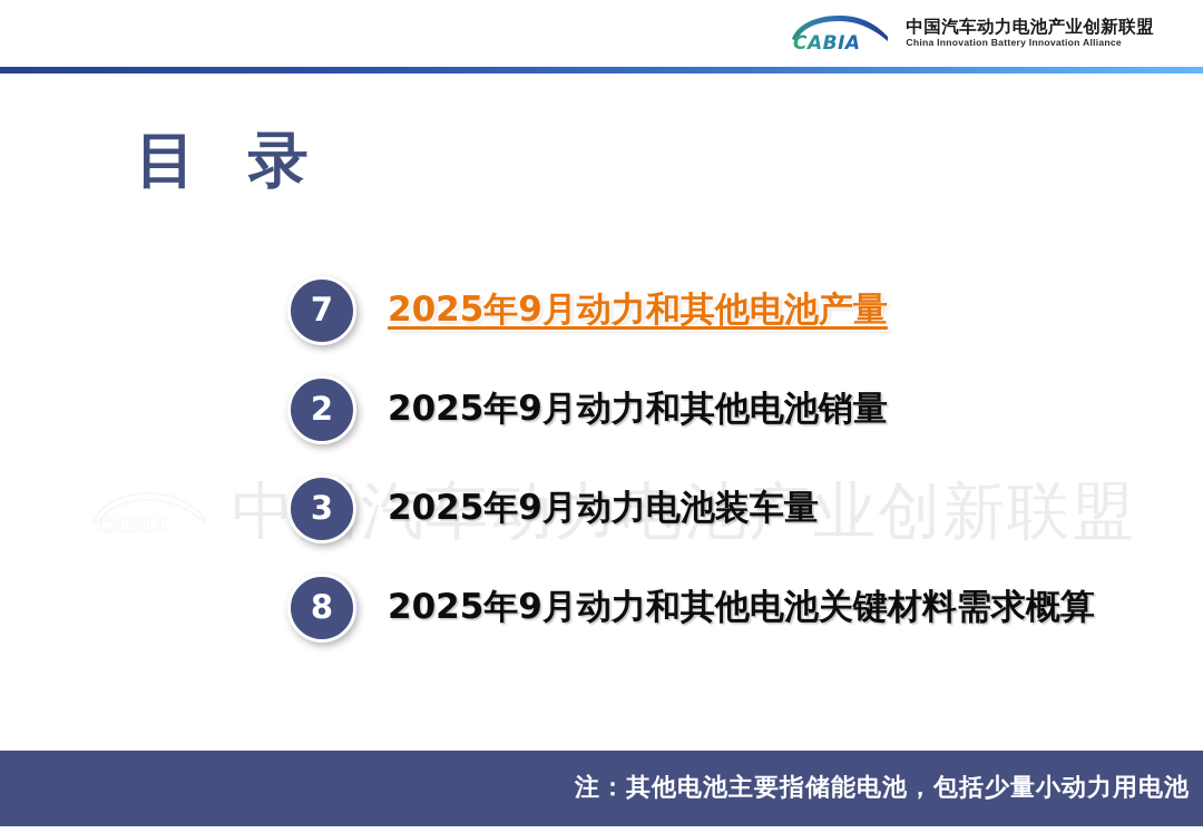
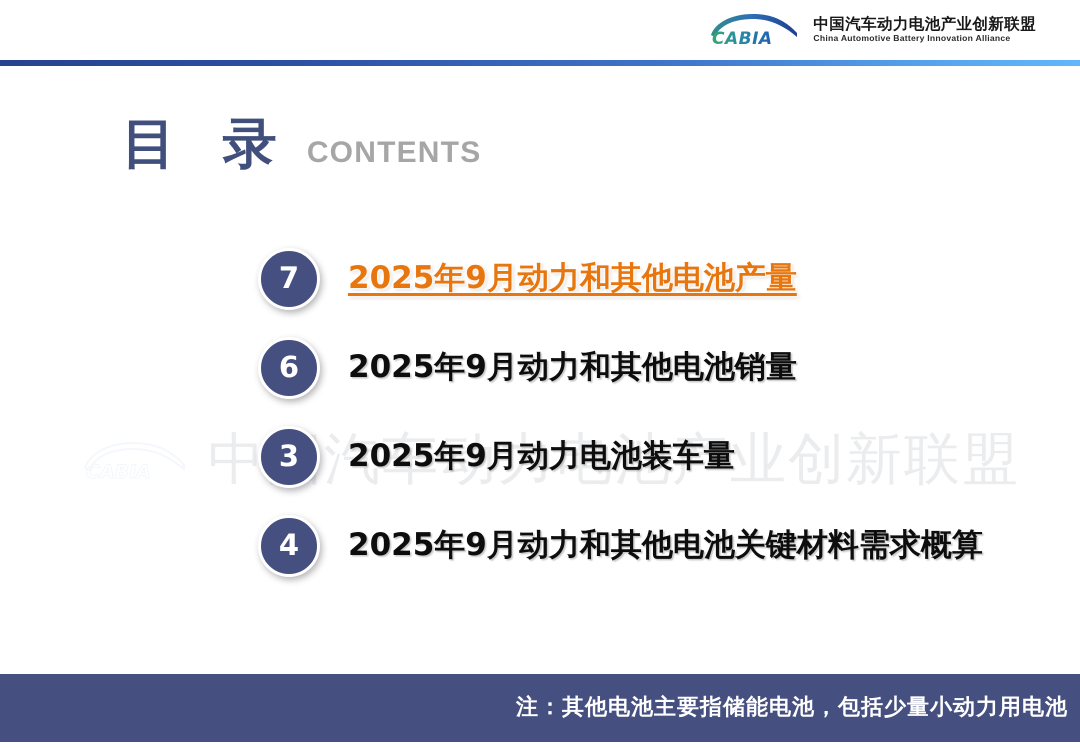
  CABIA
  中国汽车动力电池产业创新联盟
- China Innovation Battery Innovation Alliance
+ China Automotive Battery Innovation Alliance
  目 录
+ CONTENTS
  中汽车动力电池产业创新联盟
  7
  2025年9月动力和其他电池产量
- 2
+ 6
  2025年9月动力和其他电池销量
  3
  2025年9月动力电池装车量
- 8
+ 4
  2025年9月动力和其他电池关键材料需求概算
  注：其他电池主要指储能电池，包括少量小动力用电池
